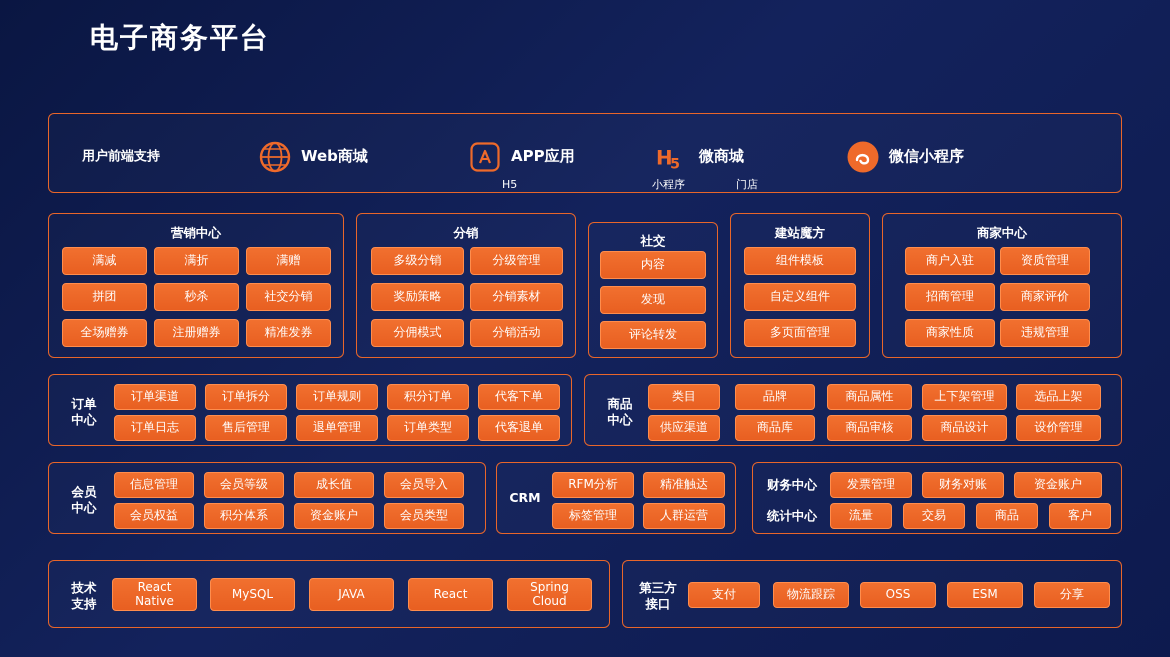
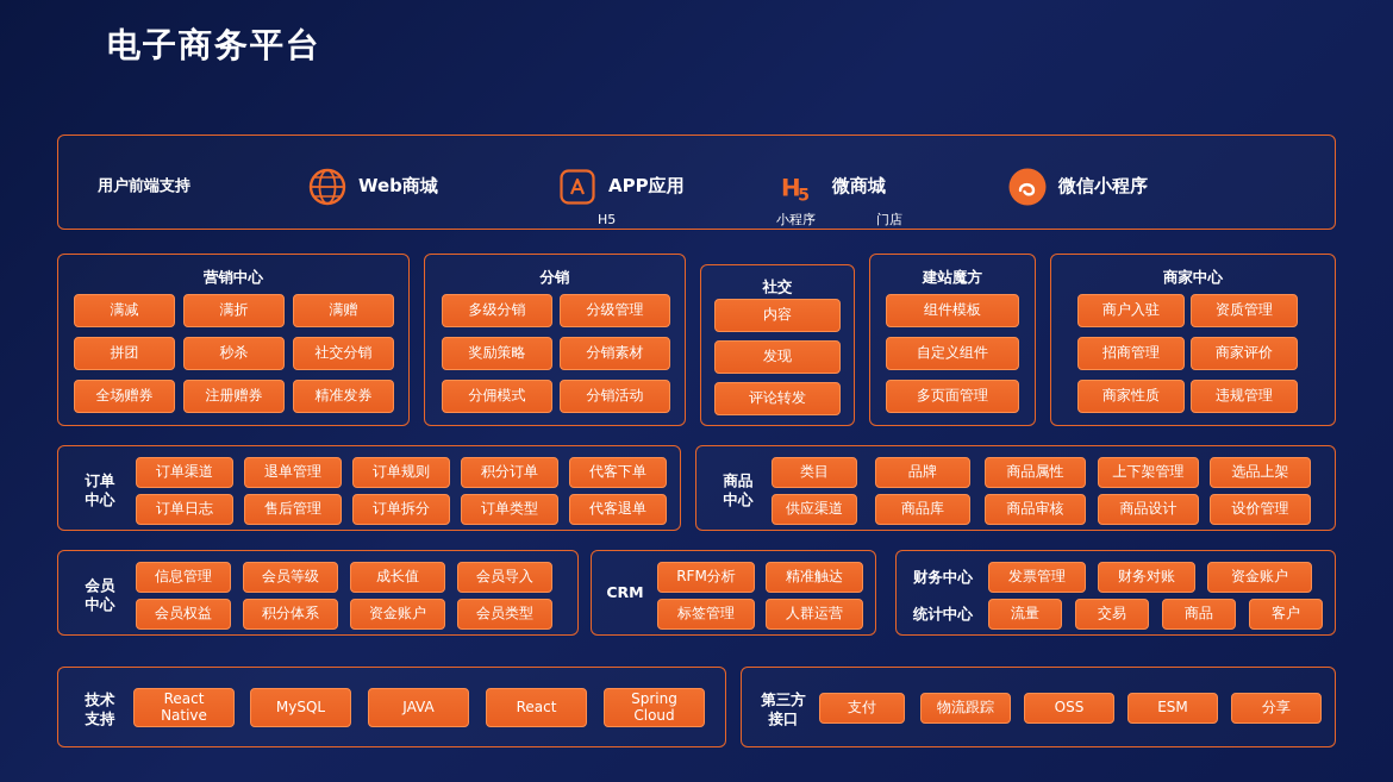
  电子商务平台
  用户前端支持
  Web商城
  APP应用
  H5
  H
  5
  微商城
  小程序
  门店
  微信小程序
  营销中心
  满减
  满折
  满赠
  拼团
  秒杀
  社交分销
  全场赠券
  注册赠券
  精准发券
  分销
  多级分销
  分级管理
  奖励策略
  分销素材
  分佣模式
  分销活动
  社交
  内容
  发现
  评论转发
  建站魔方
  组件模板
  自定义组件
  多页面管理
  商家中心
  商户入驻
  资质管理
  招商管理
  商家评价
  商家性质
  违规管理
  订单
  中心
  订单渠道
- 订单拆分
+ 退单管理
  订单规则
  积分订单
  代客下单
  订单日志
  售后管理
- 退单管理
+ 订单拆分
  订单类型
  代客退单
  商品
  中心
  类目
  品牌
  商品属性
  上下架管理
  选品上架
  供应渠道
  商品库
  商品审核
  商品设计
  设价管理
  会员
  中心
  信息管理
  会员等级
  成长值
  会员导入
  会员权益
  积分体系
  资金账户
  会员类型
  CRM
  RFM分析
  精准触达
  标签管理
  人群运营
  财务中心
  发票管理
  财务对账
  资金账户
  统计中心
  流量
  交易
  商品
  客户
  技术
  支持
  React Native
  MySQL
  JAVA
  React
  Spring Cloud
  第三方
  接口
  支付
  物流跟踪
  OSS
  ESM
  分享
